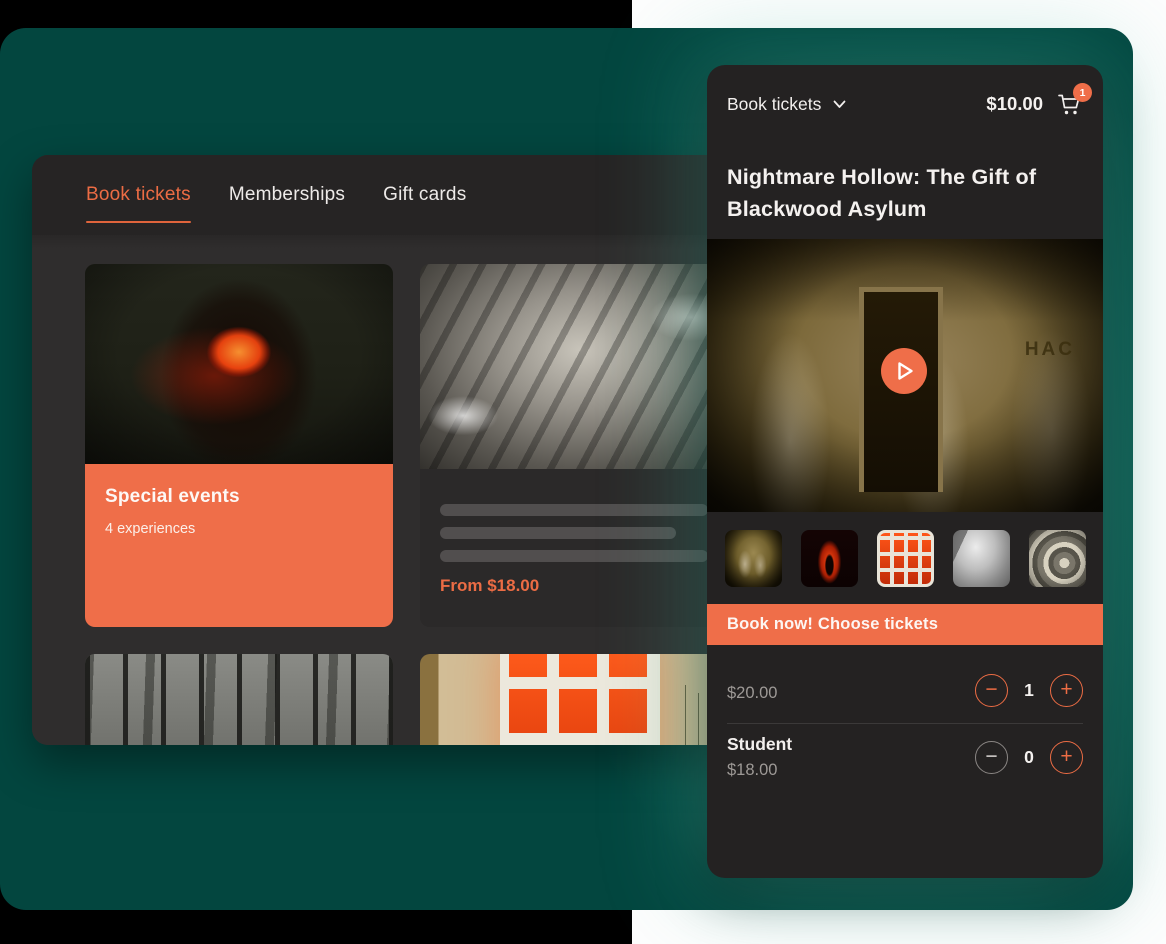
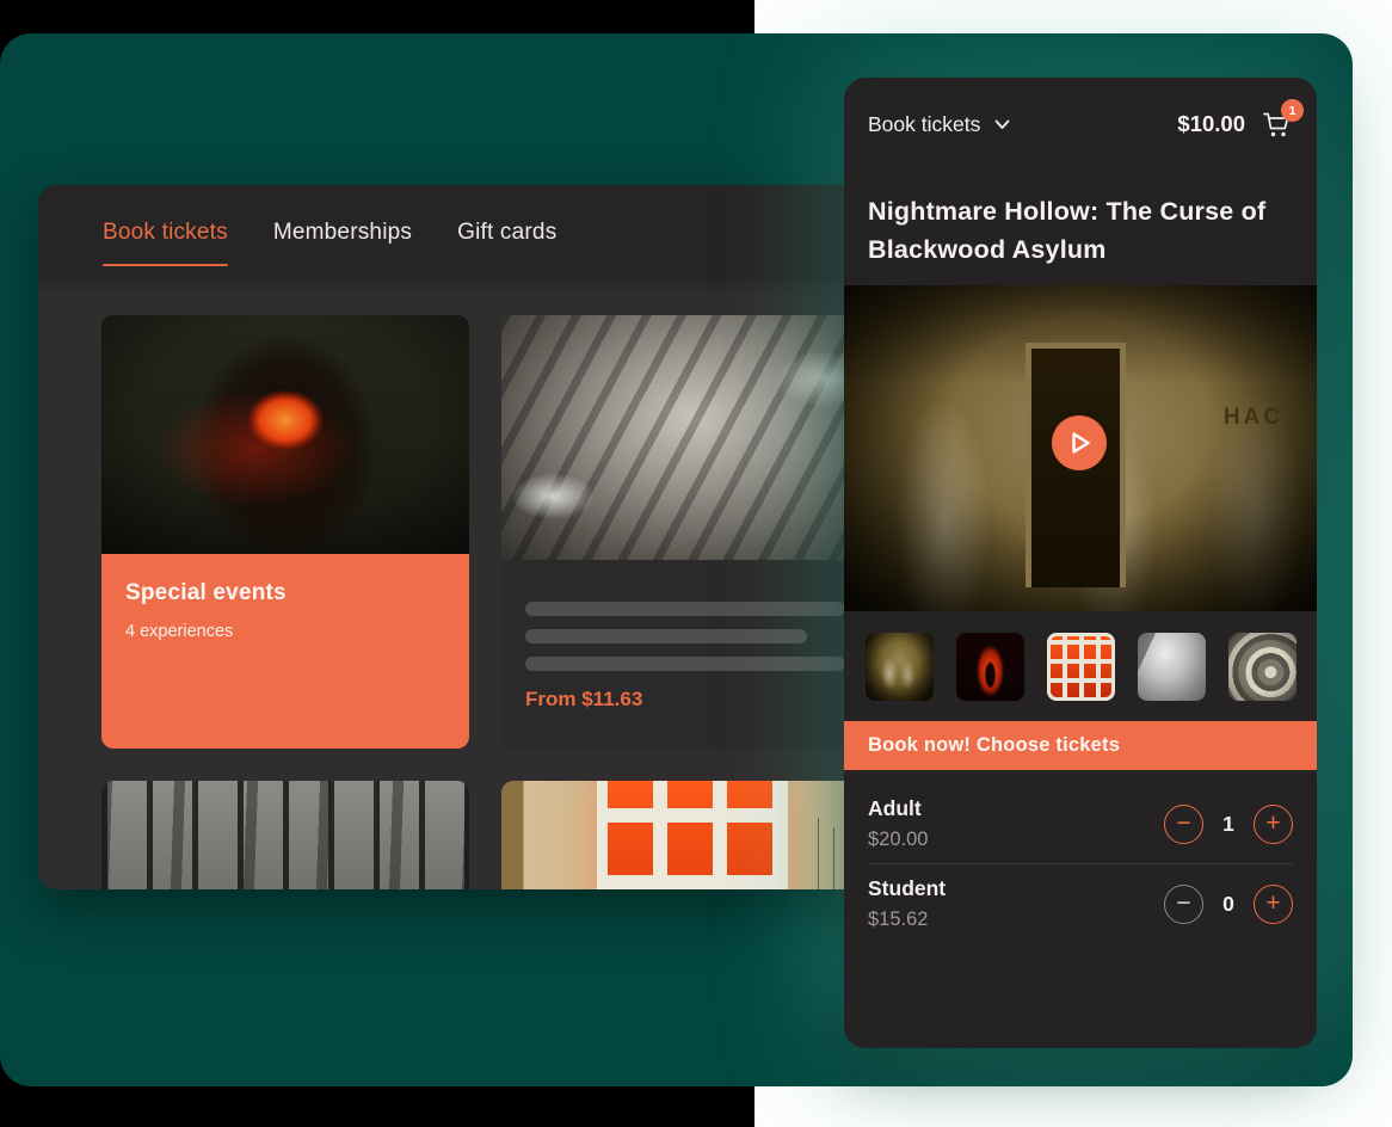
  Book tickets
  Memberships
  Gift cards
  Special events
  4 experiences
- From $18.00
+ From $11.63
  Book tickets
  $10.00
  1
- Nightmare Hollow: The Gift of Blackwood Asylum
+ Nightmare Hollow: The Curse of Blackwood Asylum
  HAC
  Book now! Choose tickets
+ Adult
  $20.00
  −
  1
  +
  Student
- $18.00
+ $15.62
  −
  0
  +
